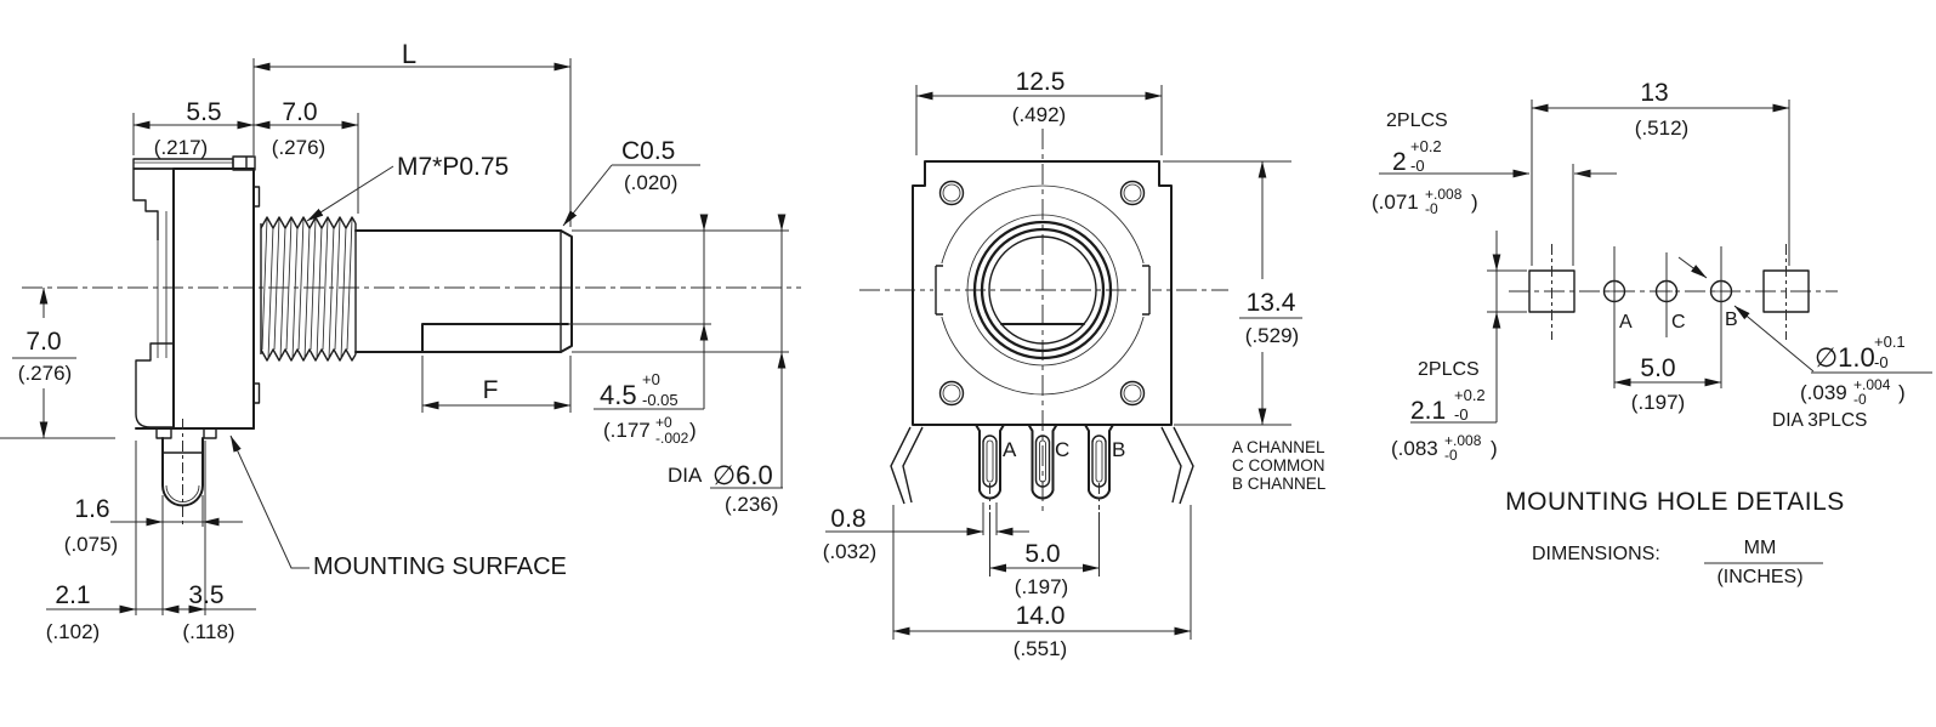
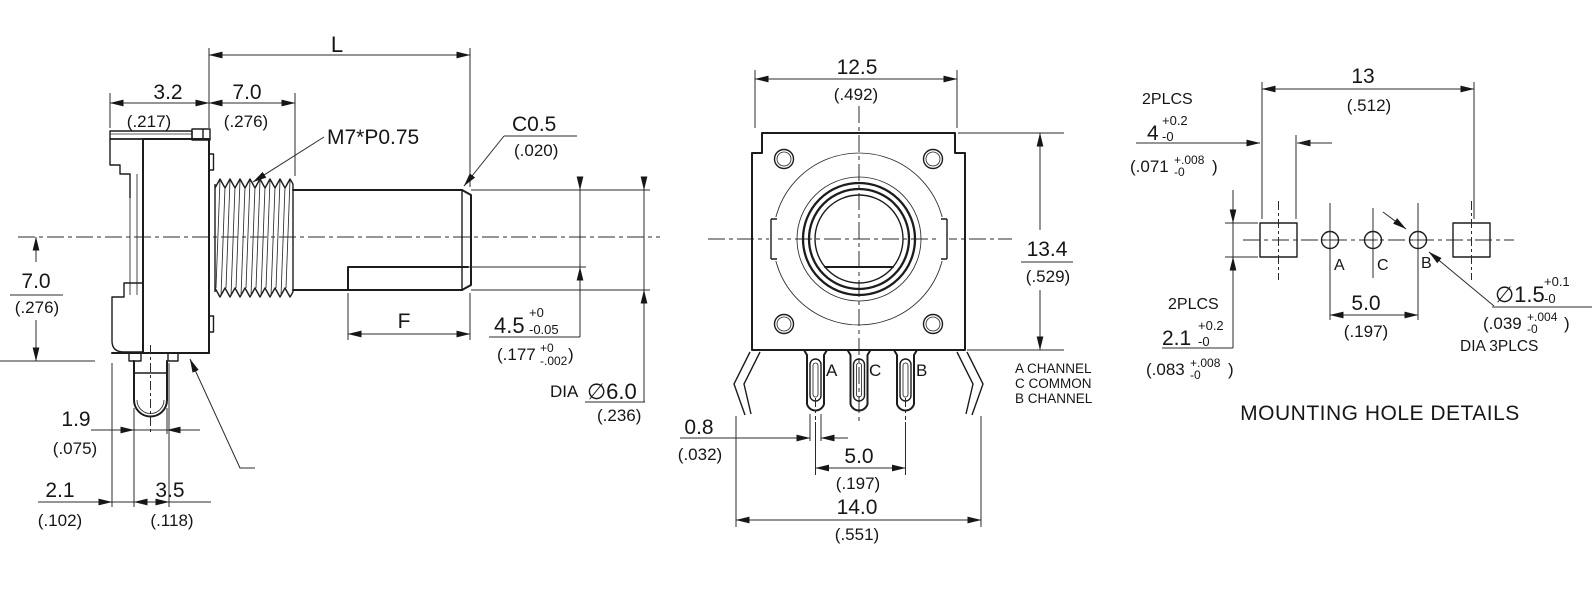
  L
- 5.5
+ 3.2
  (.217)
  7.0
  (.276)
  M7*P0.75
  C0.5
  (.020)
  7.0
  (.276)
  F
  4.5
  +0
  -0.05
  (.177
  +0
  -.002
  )
  DIA
  ∅6.0
  (.236)
- 1.6
+ 1.9
  (.075)
- MOUNTING SURFACE
  2.1
  (.102)
  3.5
  (.118)
  A
  C
  B
  12.5
  (.492)
  13.4
  (.529)
  0.8
  (.032)
  5.0
  (.197)
  14.0
  (.551)
  A CHANNEL
  C COMMON
  B CHANNEL
  A
  C
  B
  13
  (.512)
  2PLCS
- 2
+ 4
  +0.2
  -0
  (.071
  +.008
  -0
  )
  2PLCS
  2.1
  +0.2
  -0
  (.083
  +.008
  -0
  )
  5.0
  (.197)
- ∅1.0
+ ∅1.5
  +0.1
  -0
  (.039
  +.004
  -0
  )
  DIA 3PLCS
  MOUNTING HOLE DETAILS
- DIMENSIONS:
- MM
- (INCHES)
